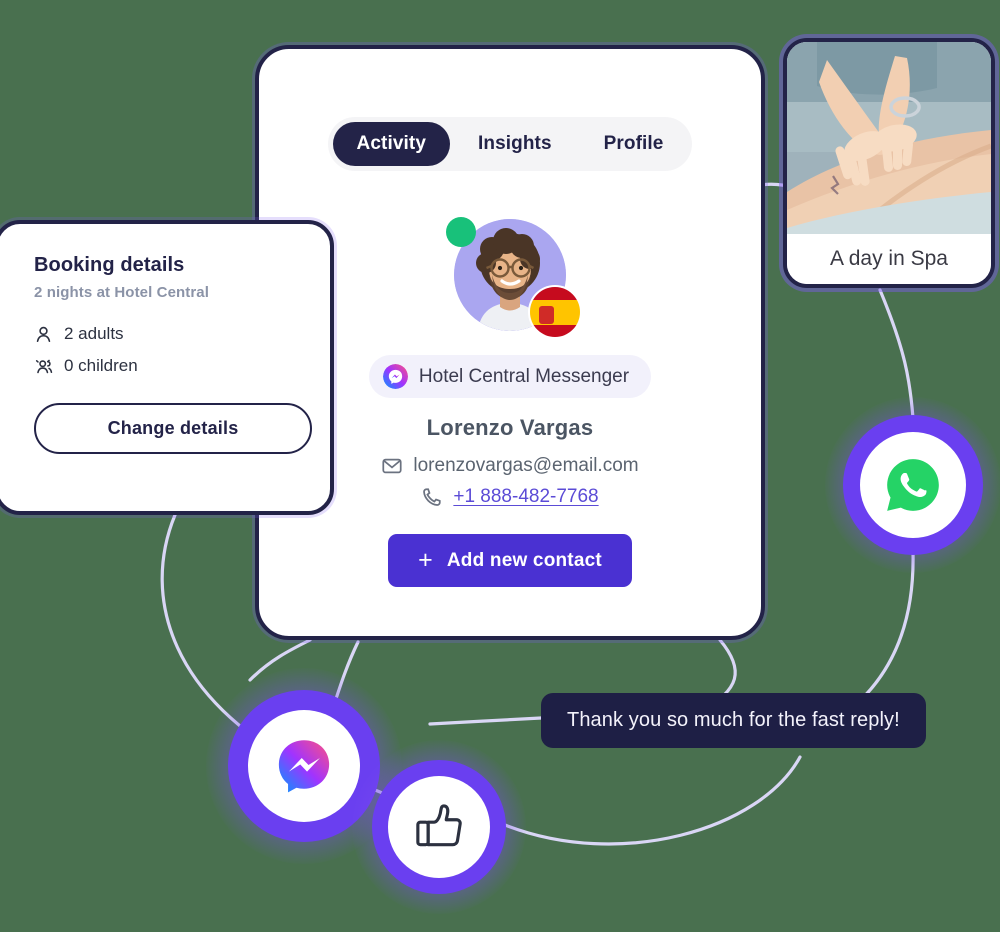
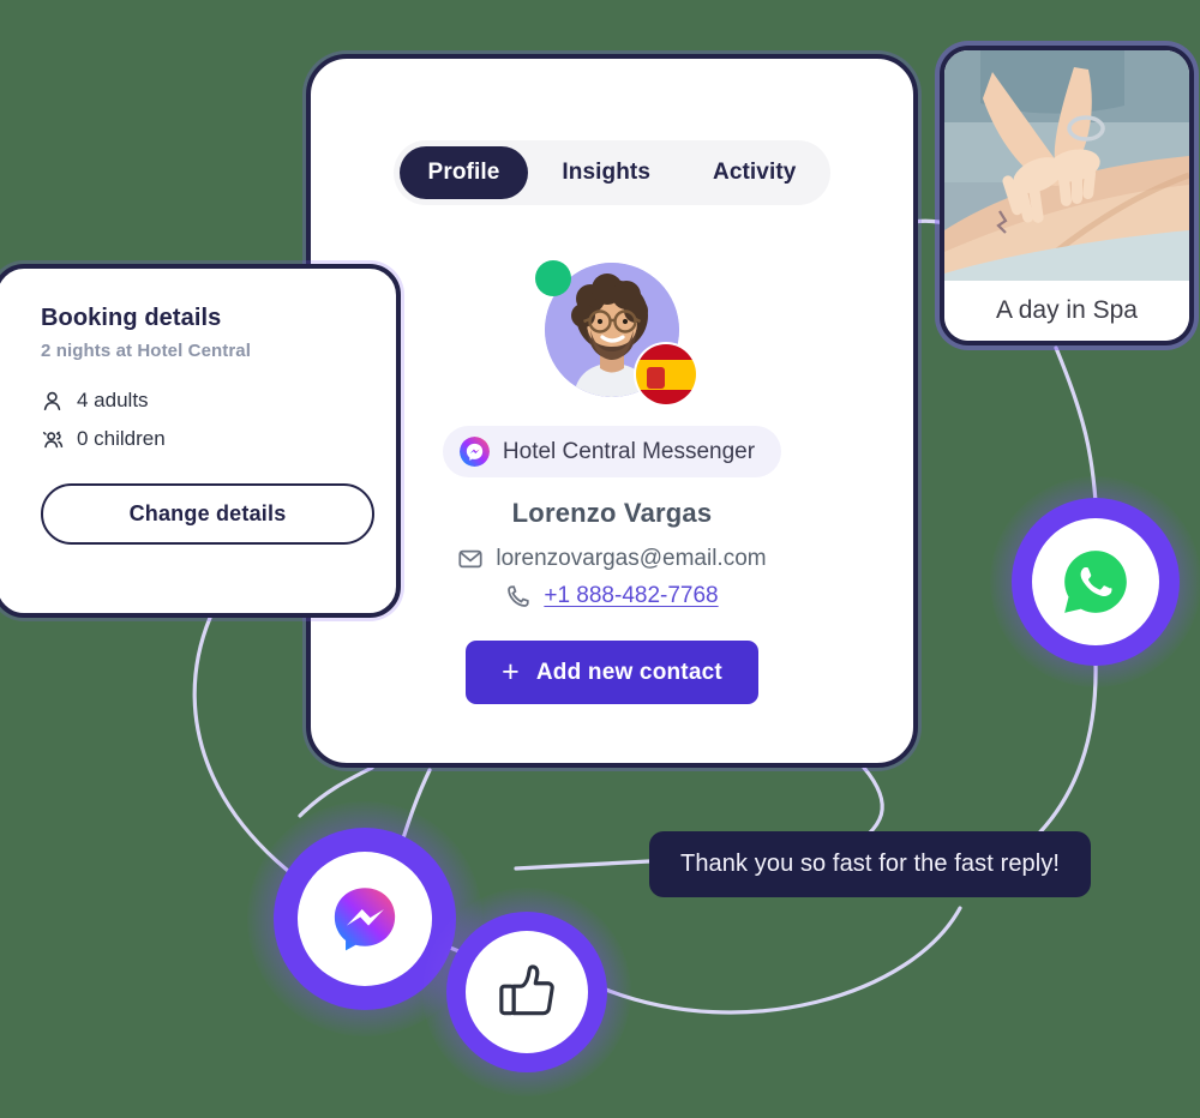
- Activity
+ Profile
  Insights
- Profile
+ Activity
  Hotel Central Messenger
  Lorenzo Vargas
  lorenzovargas@email.com
  +1 888-482-7768
  +
  Add new contact
  Booking details
  2 nights at Hotel Central
- 2 adults
+ 4 adults
  0 children
  Change details
  A day in Spa
- Thank you so much for the fast reply!
+ Thank you so fast for the fast reply!
